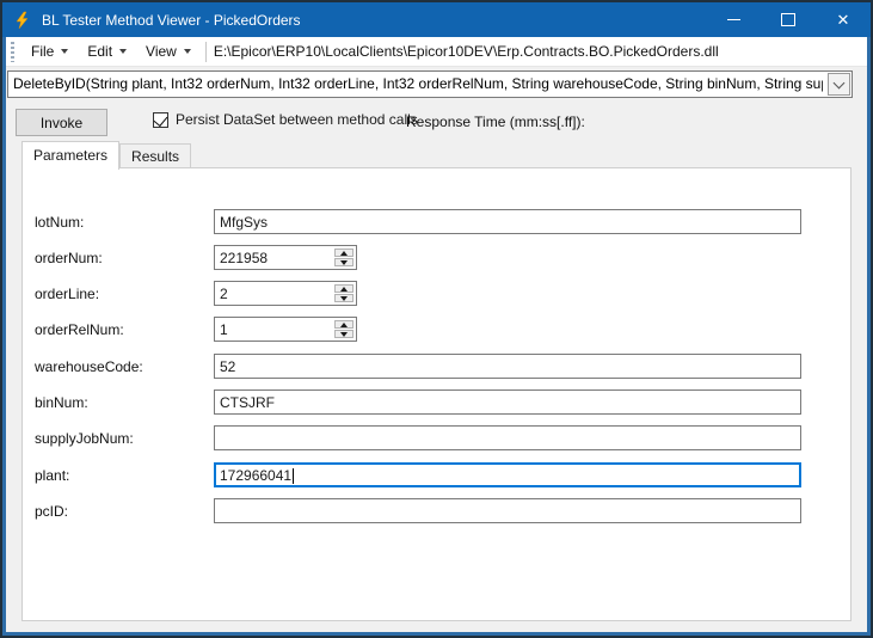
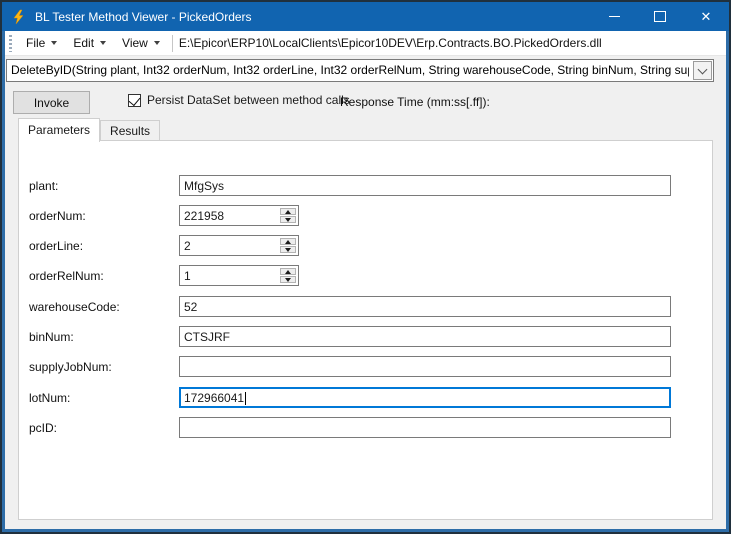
  BL Tester Method Viewer - PickedOrders
  ✕
  File
  Edit
  View
  E:\Epicor\ERP10\LocalClients\Epicor10DEV\Erp.Contracts.BO.PickedOrders.dll
  DeleteByID(String plant, Int32 orderNum, Int32 orderLine, Int32 orderRelNum, String warehouseCode, String binNum, String su
  Invoke
  Persist DataSet between method calls
  Response Time (mm:ss[.ff]):
  Parameters
  Results
- lotNum:
+ plant:
  MfgSys
  orderNum:
  221958
  orderLine:
  2
  orderRelNum:
  1
  warehouseCode:
  52
  binNum:
  CTSJRF
  supplyJobNum:
- plant:
+ lotNum:
  172966041
  pcID:
